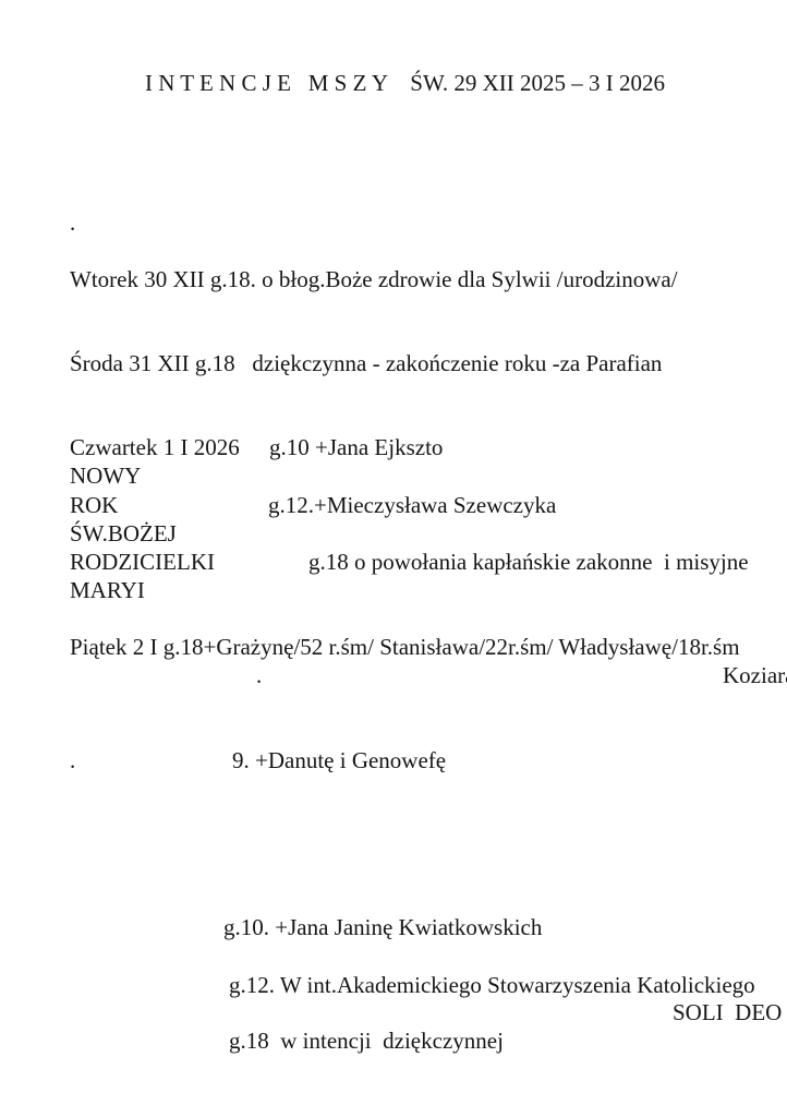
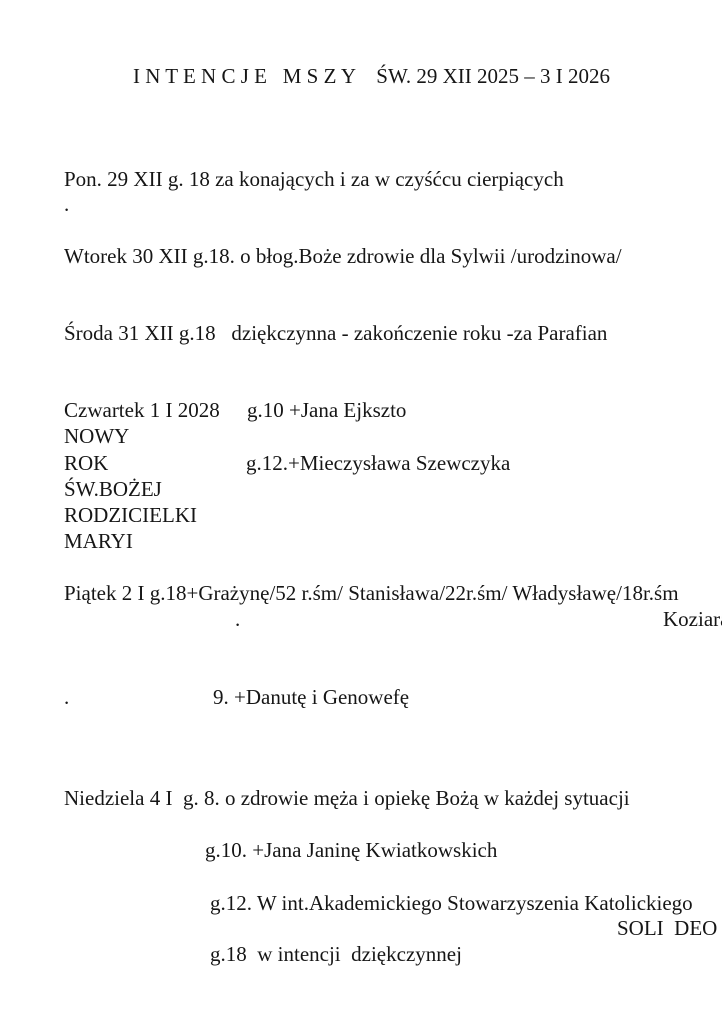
  I N T E N C J E M S Z Y ŚW. 29 XII 2025 – 3 I 2026
+ Pon. 29 XII g. 18 za konających i za w czyśćcu cierpiących
  .
  Wtorek 30 XII g.18. o błog.Boże zdrowie dla Sylwii /urodzinowa/
  Środa 31 XII g.18 dziękczynna - zakończenie roku -za Parafian
- Czwartek 1 I 2026
+ Czwartek 1 I 2028
  g.10 +Jana Ejkszto
  NOWY
  ROK
  g.12.+Mieczysława Szewczyka
  ŚW.BOŻEJ
  RODZICIELKI
- g.18 o powołania kapłańskie zakonne i misyjne
  MARYI
  Piątek 2 I g.18+Grażynę/52 r.śm/ Stanisława/22r.śm/ Władysławę/18r.śm
  .
  Koziar
  .
  9. +Danutę i Genowefę
+ Niedziela 4 I g. 8. o zdrowie męża i opiekę Bożą w każdej sytuacji
  g.10. +Jana Janinę Kwiatkowskich
  g.12. W int.Akademickiego Stowarzyszenia Katolickiego
  SOLI DEO
  g.18 w intencji dziękczynnej
